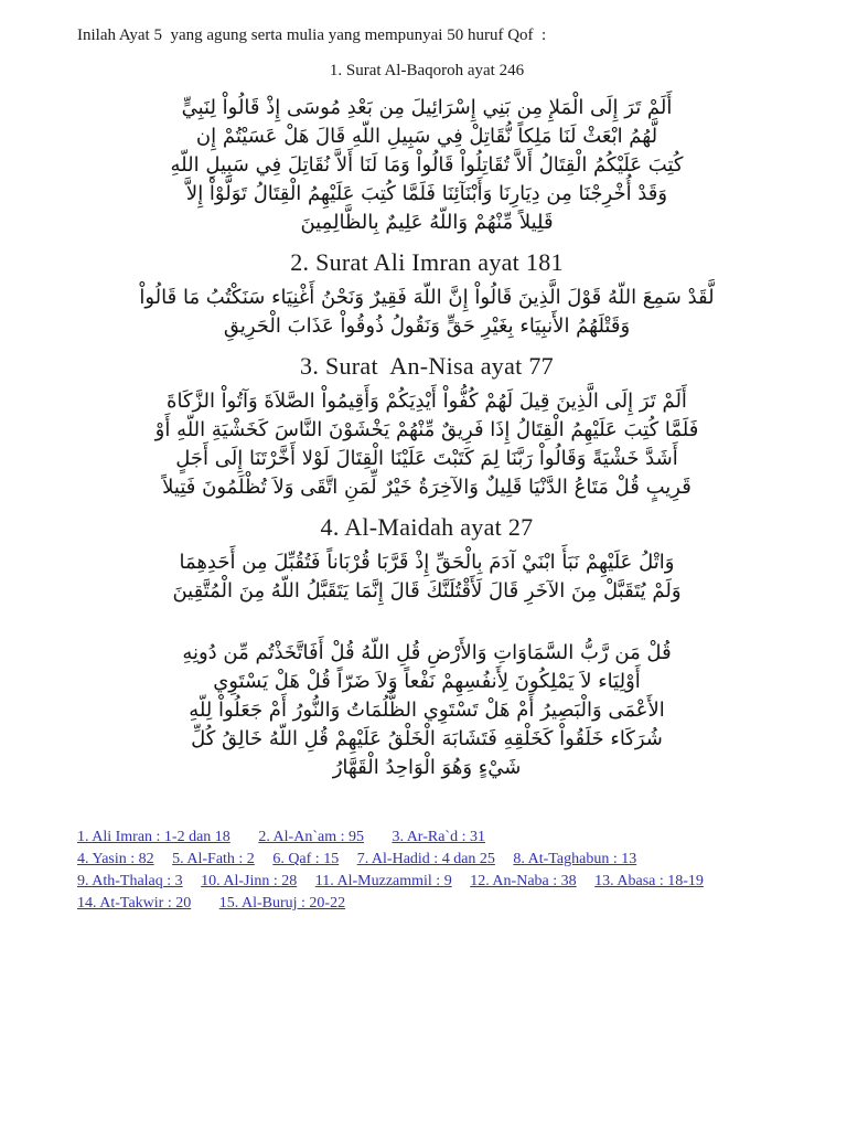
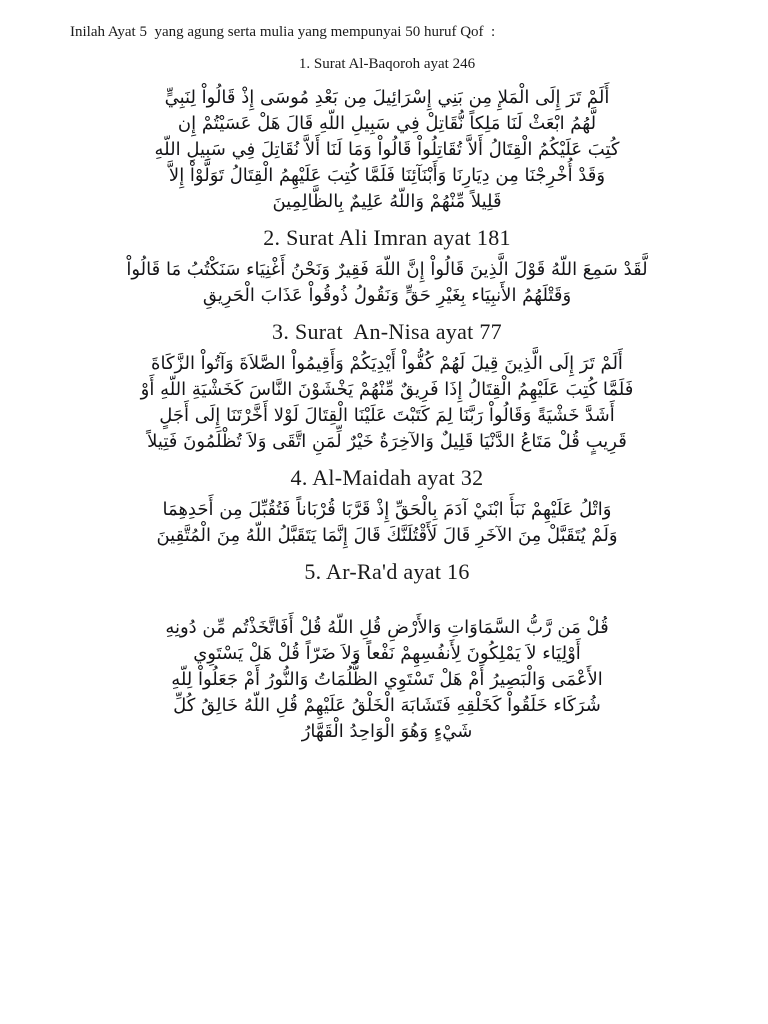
  Inilah Ayat 5 yang agung serta mulia yang mempunyai 50 huruf Qof :
  1. Surat Al-Baqoroh ayat 246
  أَلَمْ تَرَ إِلَى الْمَلإِ مِن بَنِي إِسْرَائِيلَ مِن بَعْدِ مُوسَى إِذْ قَالُواْ لِنَبِيٍّ
  لَّهُمُ ابْعَثْ لَنَا مَلِكاً نُّقَاتِلْ فِي سَبِيلِ اللّهِ قَالَ هَلْ عَسَيْتُمْ إِن
  كُتِبَ عَلَيْكُمُ الْقِتَالُ أَلاَّ تُقَاتِلُواْ قَالُواْ وَمَا لَنَا أَلاَّ نُقَاتِلَ فِي سَبِيلِ اللّهِ
  وَقَدْ أُخْرِجْنَا مِن دِيَارِنَا وَأَبْنَآئِنَا فَلَمَّا كُتِبَ عَلَيْهِمُ الْقِتَالُ تَوَلَّوْاْ إِلاَّ
  قَلِيلاً مِّنْهُمْ وَاللّهُ عَلِيمٌ بِالظَّالِمِينَ
  2. Surat Ali Imran ayat 181
  لَّقَدْ سَمِعَ اللّهُ قَوْلَ الَّذِينَ قَالُواْ إِنَّ اللّهَ فَقِيرٌ وَنَحْنُ أَغْنِيَاء سَنَكْتُبُ مَا قَالُواْ
  وَقَتْلَهُمُ الأَنبِيَاء بِغَيْرِ حَقٍّ وَنَقُولُ ذُوقُواْ عَذَابَ الْحَرِيقِ
  3. Surat An-Nisa ayat 77
  أَلَمْ تَرَ إِلَى الَّذِينَ قِيلَ لَهُمْ كُفُّواْ أَيْدِيَكُمْ وَأَقِيمُواْ الصَّلاَةَ وَآتُواْ الزَّكَاةَ
  فَلَمَّا كُتِبَ عَلَيْهِمُ الْقِتَالُ إِذَا فَرِيقٌ مِّنْهُمْ يَخْشَوْنَ النَّاسَ كَخَشْيَةِ اللّهِ أَوْ
  أَشَدَّ خَشْيَةً وَقَالُواْ رَبَّنَا لِمَ كَتَبْتَ عَلَيْنَا الْقِتَالَ لَوْلا أَخَّرْتَنَا إِلَى أَجَلٍ
  قَرِيبٍ قُلْ مَتَاعُ الدَّنْيَا قَلِيلٌ وَالآخِرَةُ خَيْرٌ لِّمَنِ اتَّقَى وَلاَ تُظْلَمُونَ فَتِيلاً
- 4. Al-Maidah ayat 27
+ 4. Al-Maidah ayat 32
  وَاتْلُ عَلَيْهِمْ نَبَأَ ابْنَيْ آدَمَ بِالْحَقِّ إِذْ قَرَّبَا قُرْبَاناً فَتُقُبِّلَ مِن أَحَدِهِمَا
  وَلَمْ يُتَقَبَّلْ مِنَ الآخَرِ قَالَ لَأَقْتُلَنَّكَ قَالَ إِنَّمَا يَتَقَبَّلُ اللّهُ مِنَ الْمُتَّقِينَ
+ 5. Ar-Ra'd ayat 16
  قُلْ مَن رَّبُّ السَّمَاوَاتِ وَالأَرْضِ قُلِ اللّهُ قُلْ أَفَاتَّخَذْتُم مِّن دُونِهِ
  أَوْلِيَاء لاَ يَمْلِكُونَ لِأَنفُسِهِمْ نَفْعاً وَلاَ ضَرّاً قُلْ هَلْ يَسْتَوِي
  الأَعْمَى وَالْبَصِيرُ أَمْ هَلْ تَسْتَوِي الظُّلُمَاتُ وَالنُّورُ أَمْ جَعَلُواْ لِلّهِ
  شُرَكَاء خَلَقُواْ كَخَلْقِهِ فَتَشَابَهَ الْخَلْقُ عَلَيْهِمْ قُلِ اللّهُ خَالِقُ كُلِّ
  شَيْءٍ وَهُوَ الْوَاحِدُ الْقَهَّارُ
- 1. Ali Imran : 1-2 dan 18 2. Al-An`am : 95 3. Ar-Ra`d : 31
- 4. Yasin : 82 5. Al-Fath : 2 6. Qaf : 15 7. Al-Hadid : 4 dan 25 8. At-Taghabun : 13
- 9. Ath-Thalaq : 3 10. Al-Jinn : 28 11. Al-Muzzammil : 9 12. An-Naba : 38 13. Abasa : 18-19
- 14. At-Takwir : 20 15. Al-Buruj : 20-22
